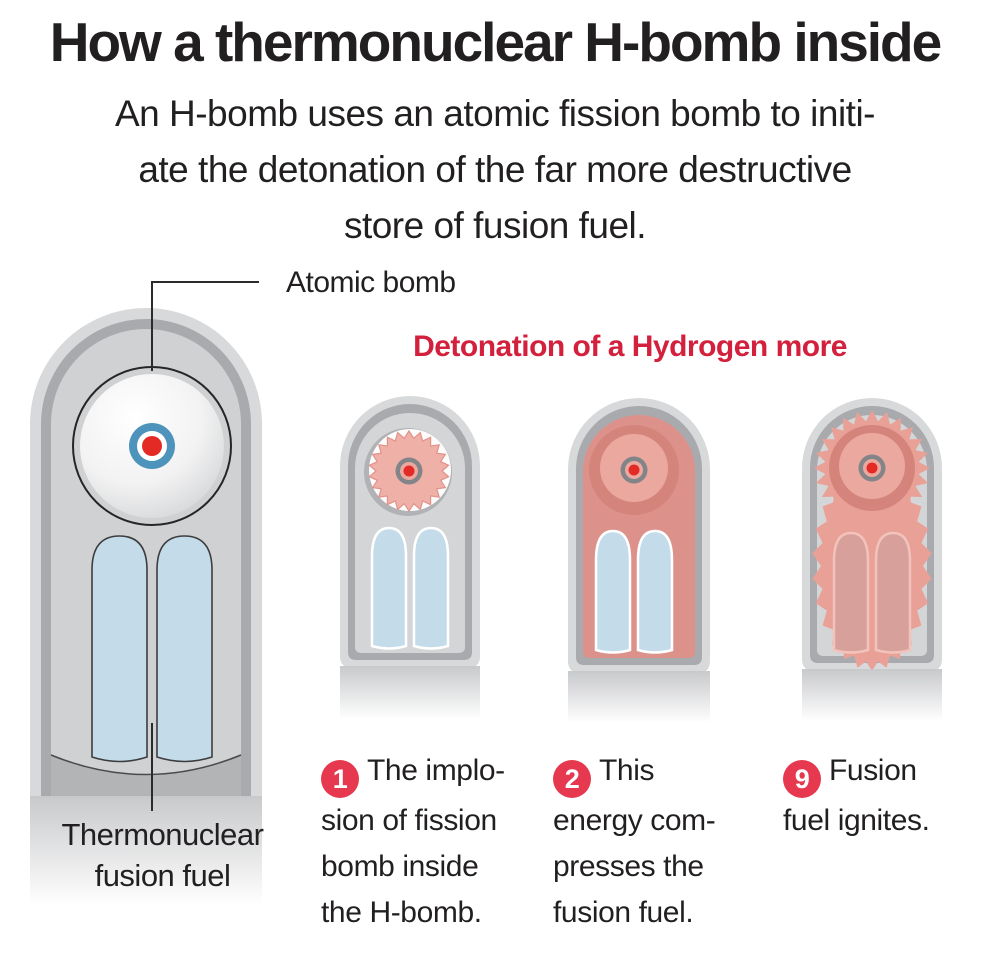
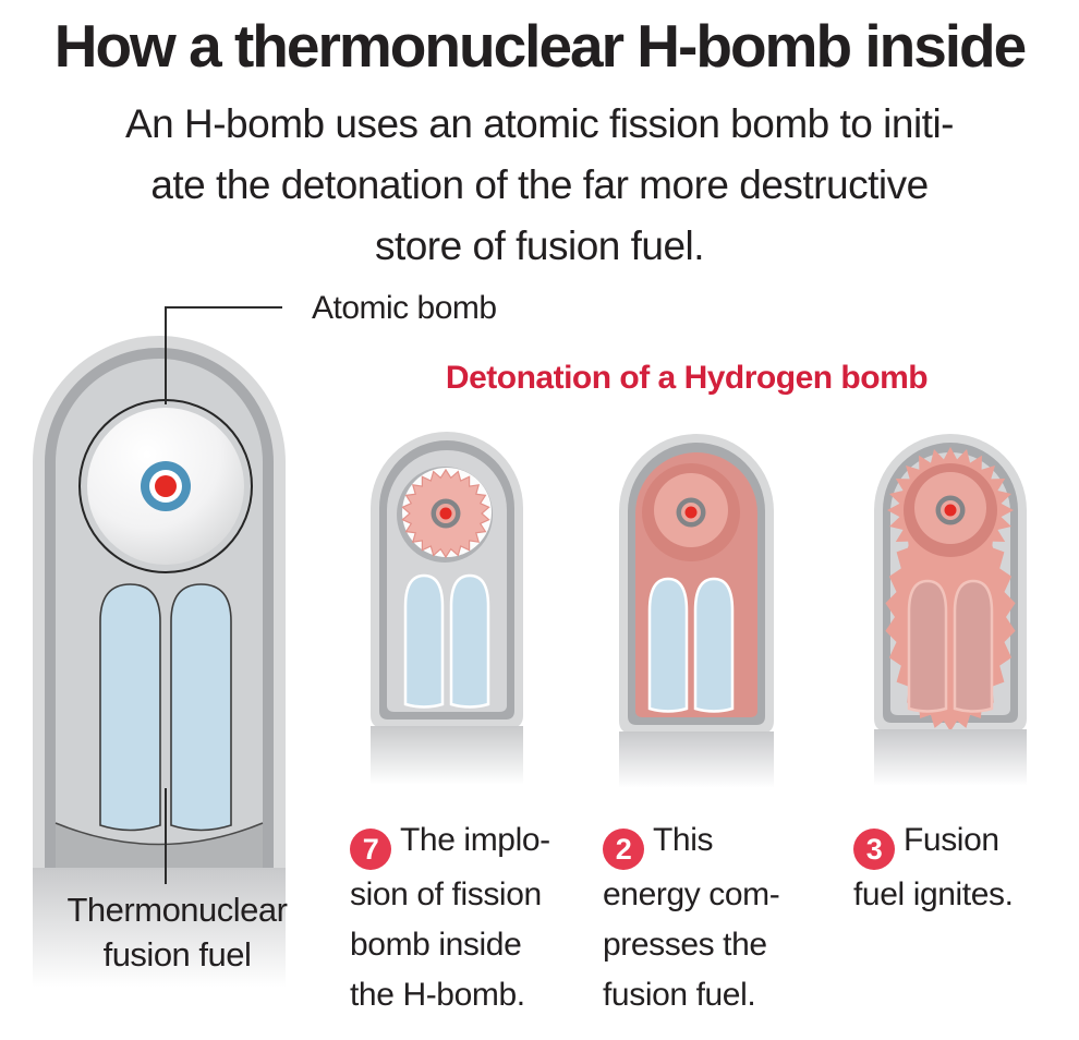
  How a thermonuclear H-bomb inside
  An H-bomb uses an atomic fission bomb to initi-
  ate the detonation of the far more destructive
  store of fusion fuel.
  Atomic bomb
  Thermonuclear
  fusion fuel
- Detonation of a Hydrogen more
+ Detonation of a Hydrogen bomb
- 1 The implo-
+ 7 The implo-
  sion of fission
  bomb inside
  the H-bomb.
  2 This
  energy com-
  presses the
  fusion fuel.
- 9 Fusion
+ 3 Fusion
  fuel ignites.
